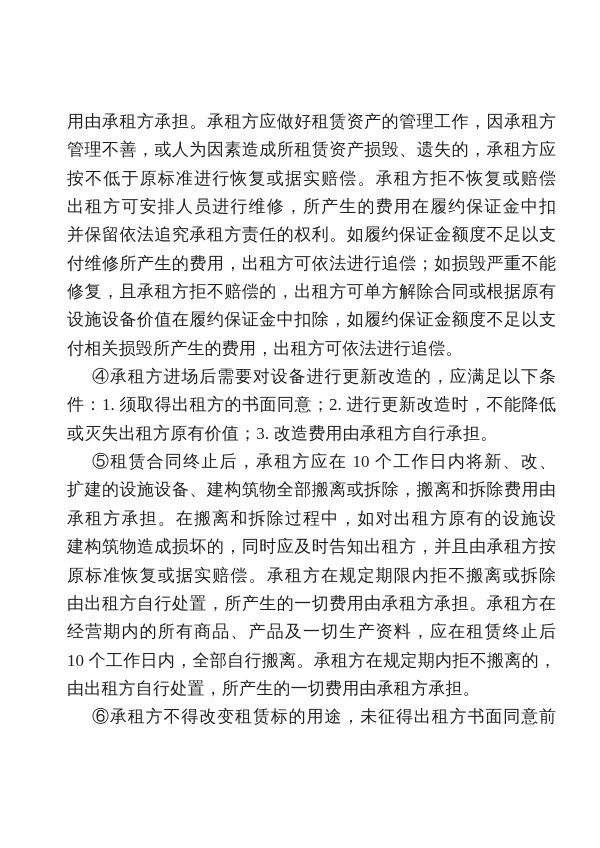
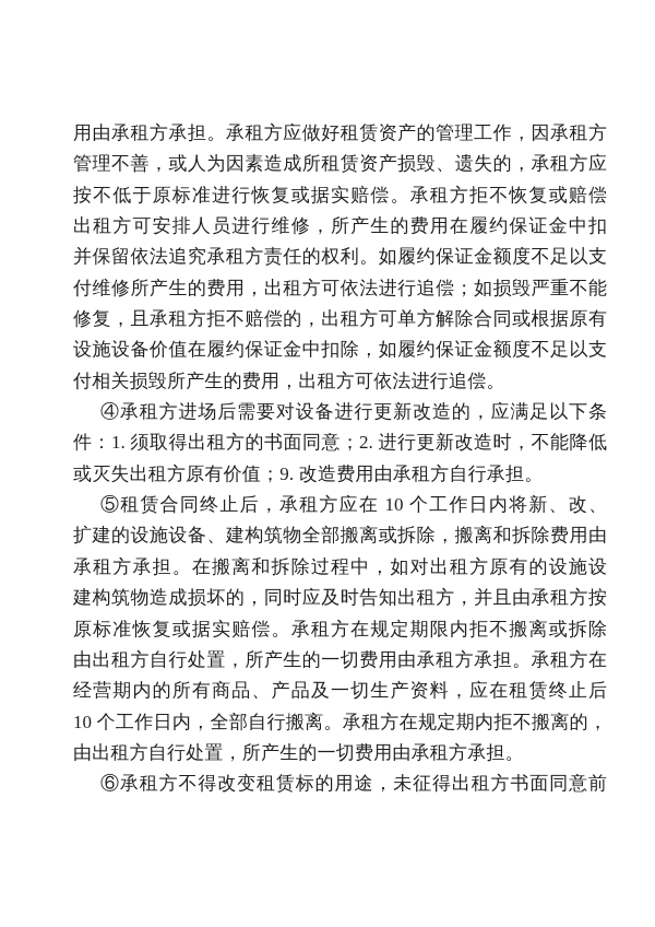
  用由承租方承担。承租方应做好租赁资产的管理工作，因承租方
  管理不善，或人为因素造成所租赁资产损毁、遗失的，承租方应
  按不低于原标准进行恢复或据实赔偿。承租方拒不恢复或赔偿
  出租方可安排人员进行维修，所产生的费用在履约保证金中扣
  并保留依法追究承租方责任的权利。如履约保证金额度不足以支
  付维修所产生的费用，出租方可依法进行追偿；如损毁严重不能
  修复，且承租方拒不赔偿的，出租方可单方解除合同或根据原有
  设施设备价值在履约保证金中扣除，如履约保证金额度不足以支
  付相关损毁所产生的费用，出租方可依法进行追偿。
  ④承租方进场后需要对设备进行更新改造的，应满足以下条
  件：1. 须取得出租方的书面同意；2. 进行更新改造时，不能降低
- 或灭失出租方原有价值；3. 改造费用由承租方自行承担。
+ 或灭失出租方原有价值；9. 改造费用由承租方自行承担。
  ⑤租赁合同终止后，承租方应在 10 个工作日内将新、改、
  扩建的设施设备、建构筑物全部搬离或拆除，搬离和拆除费用由
  承租方承担。在搬离和拆除过程中，如对出租方原有的设施设
  建构筑物造成损坏的，同时应及时告知出租方，并且由承租方按
  原标准恢复或据实赔偿。承租方在规定期限内拒不搬离或拆除
  由出租方自行处置，所产生的一切费用由承租方承担。承租方在
  经营期内的所有商品、产品及一切生产资料，应在租赁终止后
  10 个工作日内，全部自行搬离。承租方在规定期内拒不搬离的，
  由出租方自行处置，所产生的一切费用由承租方承担。
  ⑥承租方不得改变租赁标的用途，未征得出租方书面同意前
